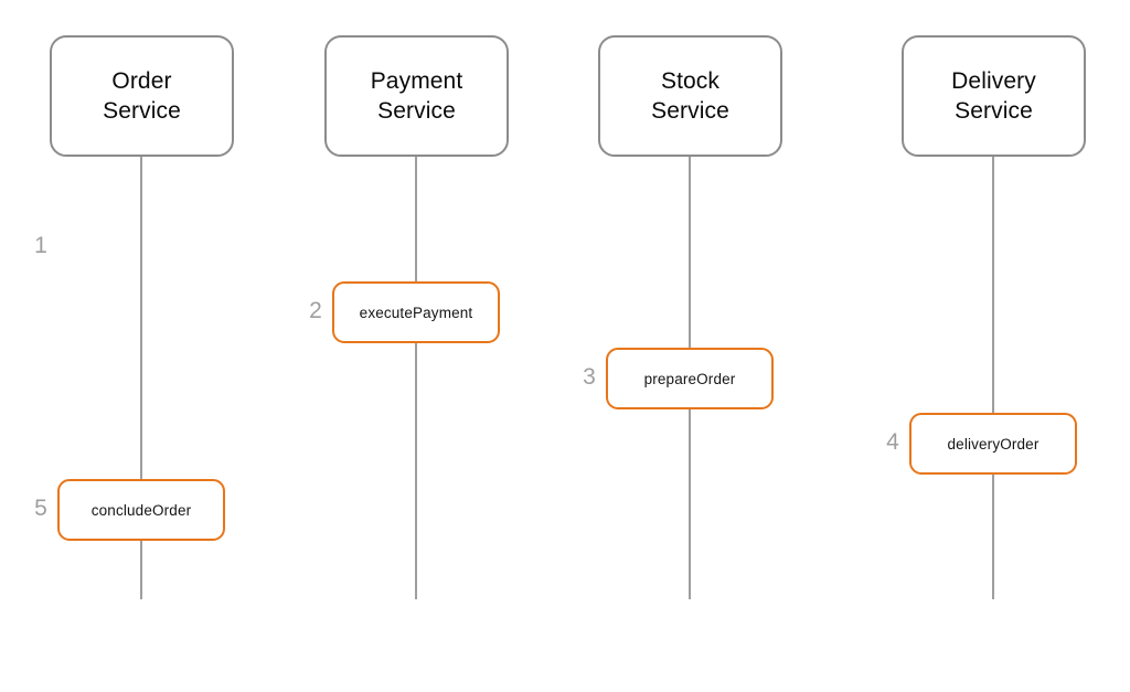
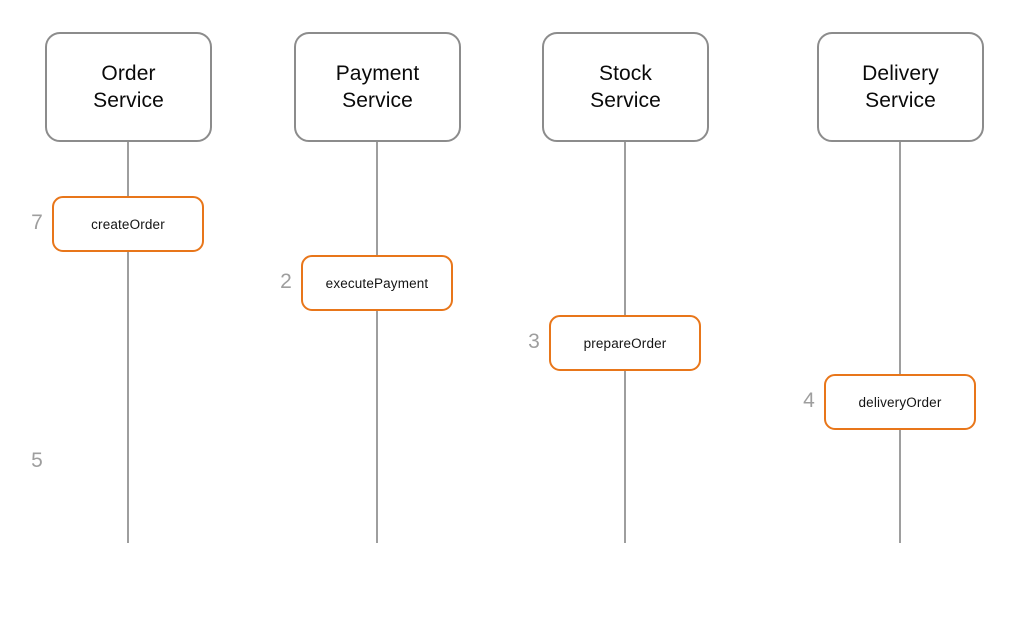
  Order
  Service
  Payment
  Service
  Stock
  Service
  Delivery
  Service
- 1
+ 7
+ createOrder
  2
  executePayment
  3
  prepareOrder
  4
  deliveryOrder
  5
- concludeOrder
